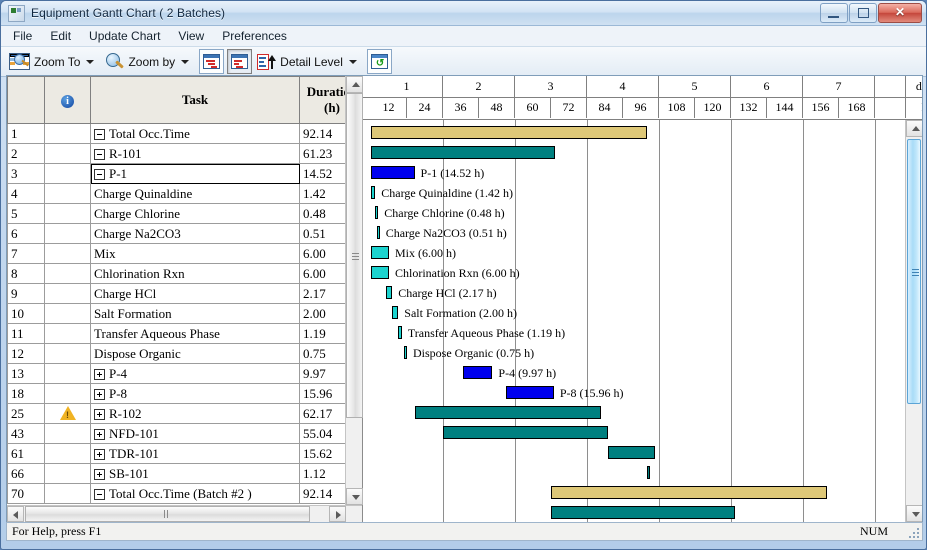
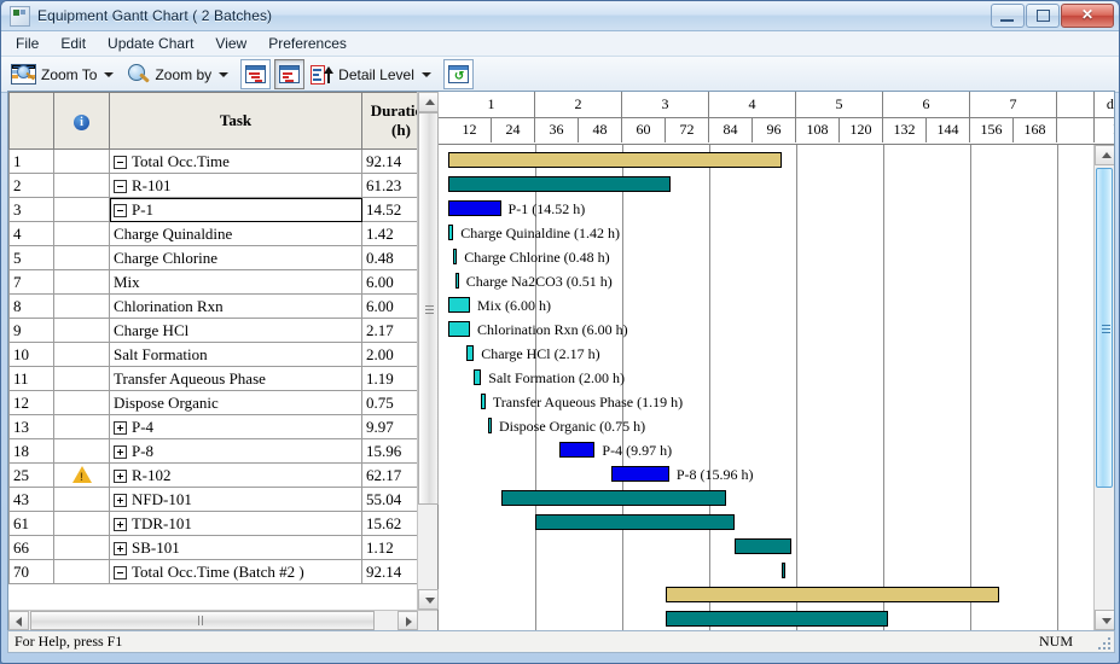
  Equipment Gantt Chart ( 2 Batches)
  ✕
  File
  Edit
  Update Chart
  View
  Preferences
  Zoom To
  Zoom by
  Detail Level
  ↺
  	i	Task	Durati (h)
  1		Total Occ.Time	92.14
  2		R-101	61.23
  3		P-1	14.52
  4		Charge Quinaldine	1.42
  5		Charge Chlorine	0.48
- 6		Charge Na2CO3	0.51
  7		Mix	6.00
  8		Chlorination Rxn	6.00
  9		Charge HCl	2.17
  10		Salt Formation	2.00
  11		Transfer Aqueous Phase	1.19
  12		Dispose Organic	0.75
  13		P-4	9.97
  18		P-8	15.96
  25		R-102	62.17
  43		NFD-101	55.04
  61		TDR-101	15.62
  66		SB-101	1.12
  70		Total Occ.Time (Batch #2 )	92.14
  1
  2
  3
  4
  5
  6
  7
  12
  24
  36
  48
  60
  72
  84
  96
  108
  120
  132
  144
  156
  168
  P-1 (14.52 h)
  Charge Quinaldine (1.42 h)
  Charge Chlorine (0.48 h)
  Charge Na2CO3 (0.51 h)
  Mix (6.00 h)
  Chlorination Rxn (6.00 h)
  Charge HCl (2.17 h)
  Salt Formation (2.00 h)
  Transfer Aqueous Phase (1.19 h)
  Dispose Organic (0.75 h)
  P-4 (9.97 h)
  P-8 (15.96 h)
  For Help, press F1
  NUM
